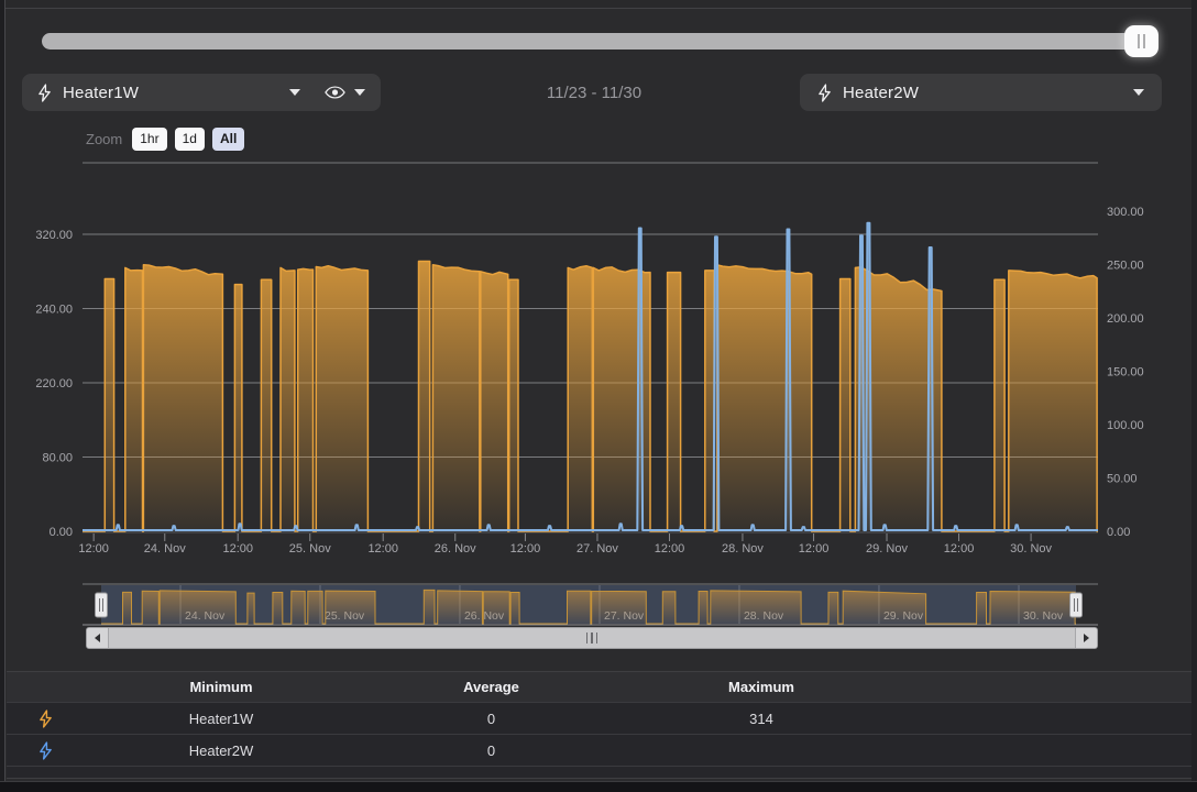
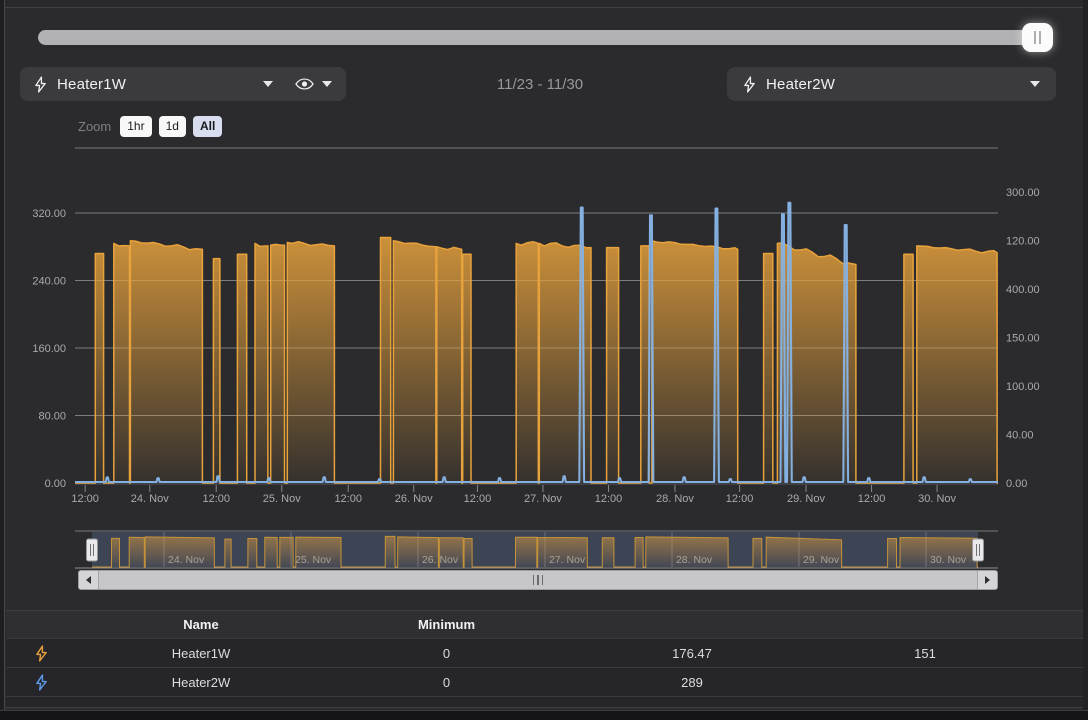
  Heater1W
  11/23 - 11/30
  Heater2W
  Zoom
  1hr
  1d
  All
  320.00
  240.00
- 220.00
+ 160.00
  80.00
  0.00
  300.00
- 250.00
+ 120.00
- 200.00
+ 400.00
  150.00
  100.00
- 50.00
+ 40.00
  0.00
  12:00
  24. Nov
  12:00
  25. Nov
  12:00
  26. Nov
  12:00
  27. Nov
  12:00
  28. Nov
  12:00
  29. Nov
  12:00
  30. Nov
+ Name
  Minimum
- Average
- Maximum
  Heater1W
  0
+ 176.47
- 314
+ 151
  Heater2W
  0
+ 289
